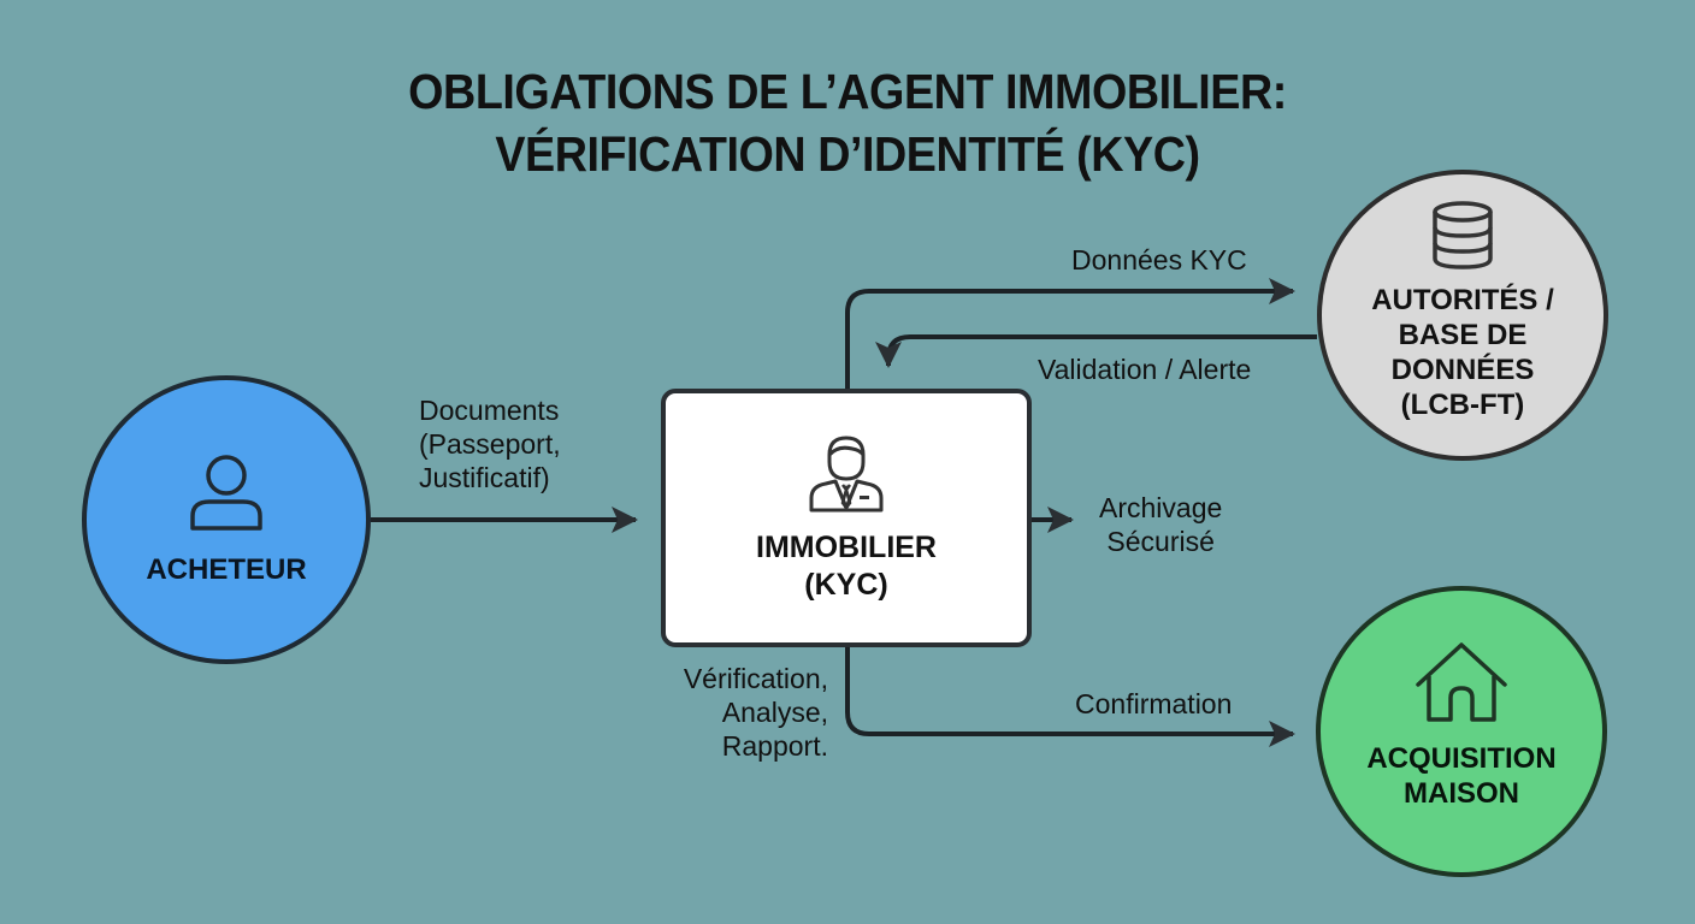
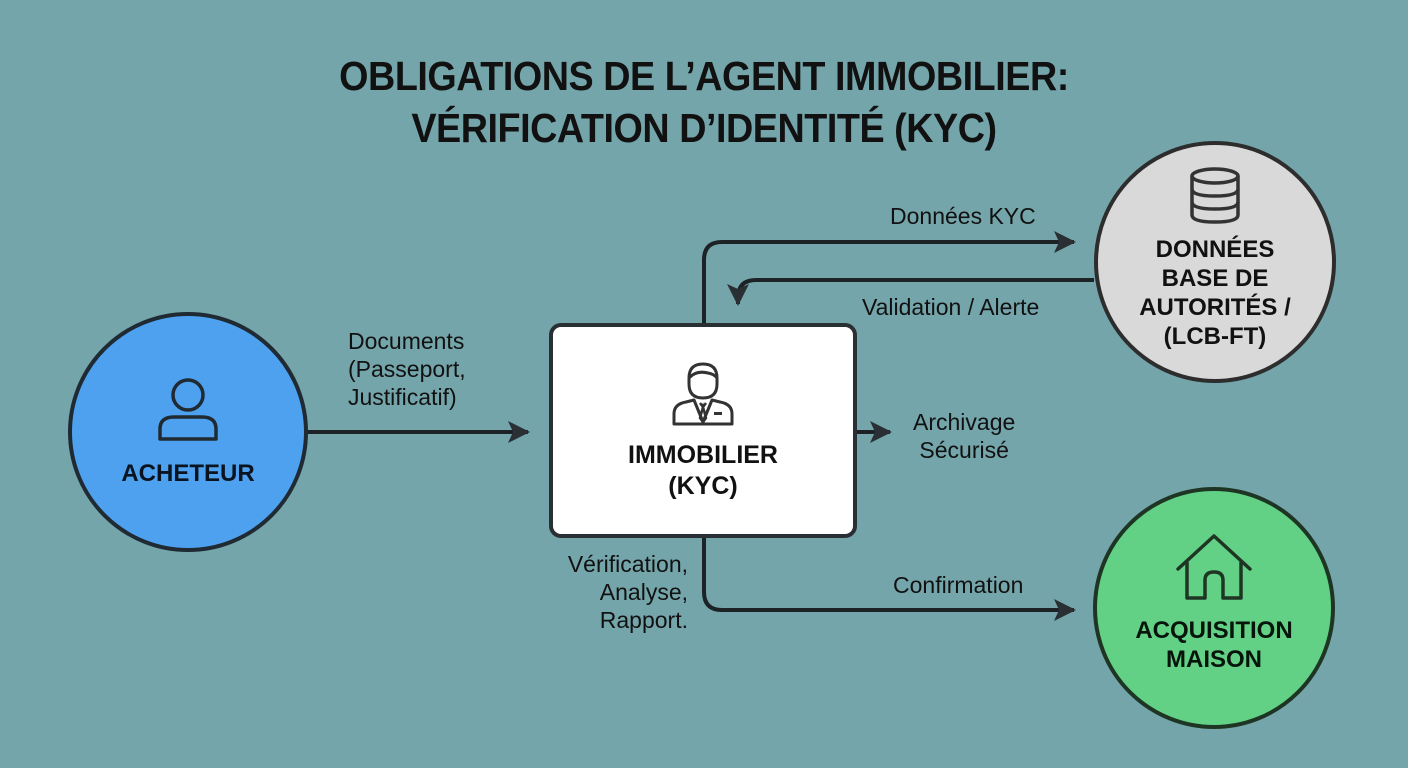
  OBLIGATIONS DE L’AGENT IMMOBILIER:
  VÉRIFICATION D’IDENTITÉ (KYC)
  Documents
  (Passeport,
  Justificatif)
  Données KYC
  Validation / Alerte
  Archivage
  Sécurisé
  Vérification,
  Analyse,
  Rapport.
  Confirmation
  ACHETEUR
  IMMOBILIER
  (KYC)
- AUTORITÉS /
+ DONNÉES
  BASE DE
- DONNÉES
+ AUTORITÉS /
  (LCB-FT)
  ACQUISITION
  MAISON
